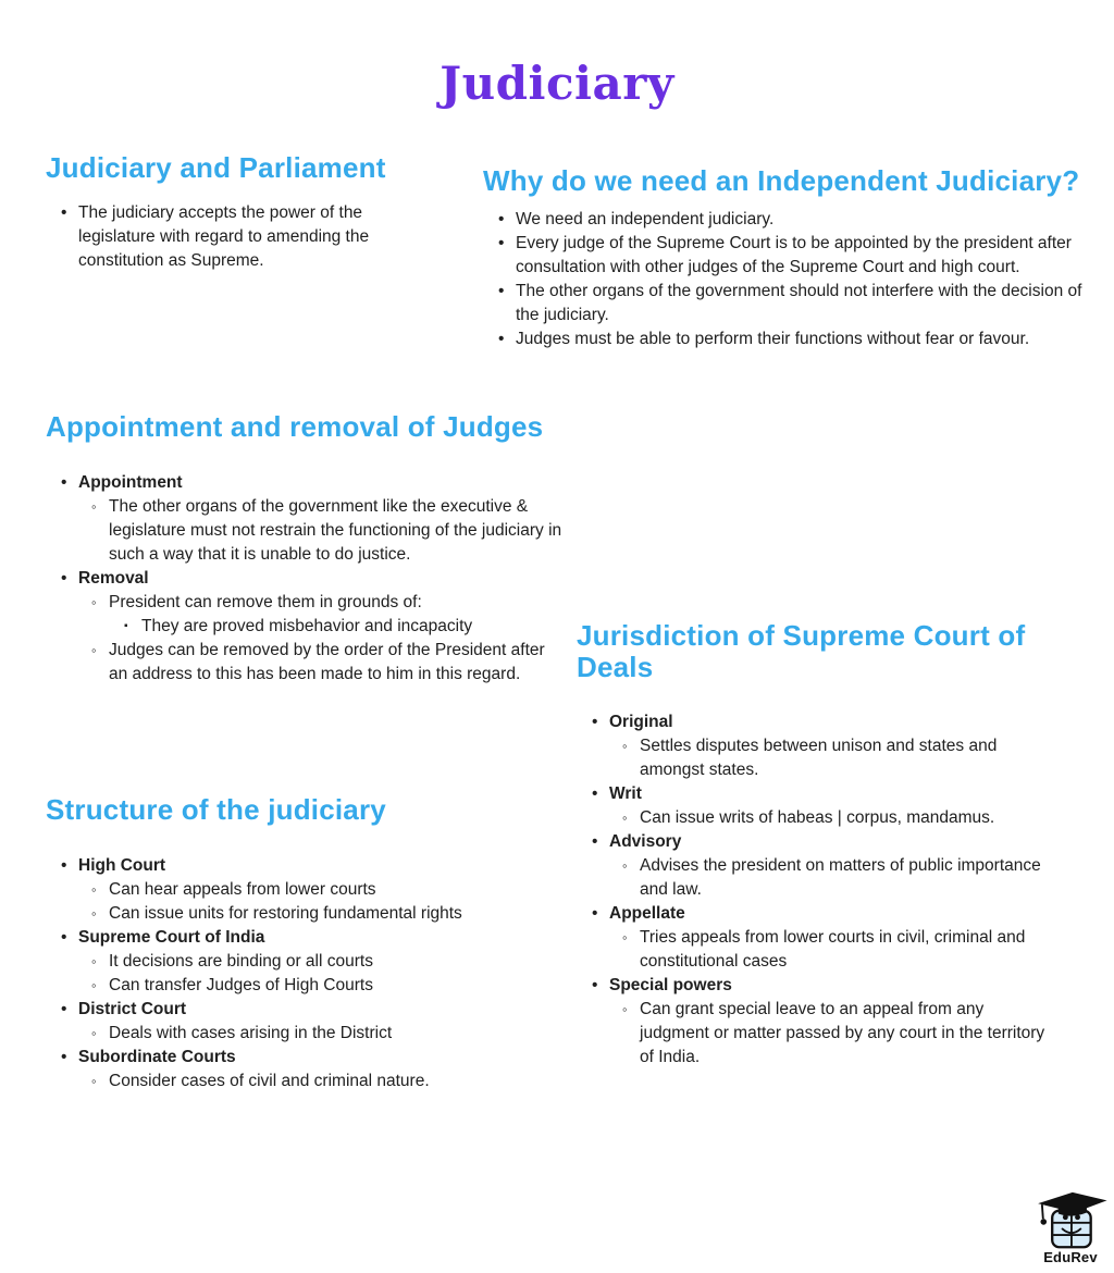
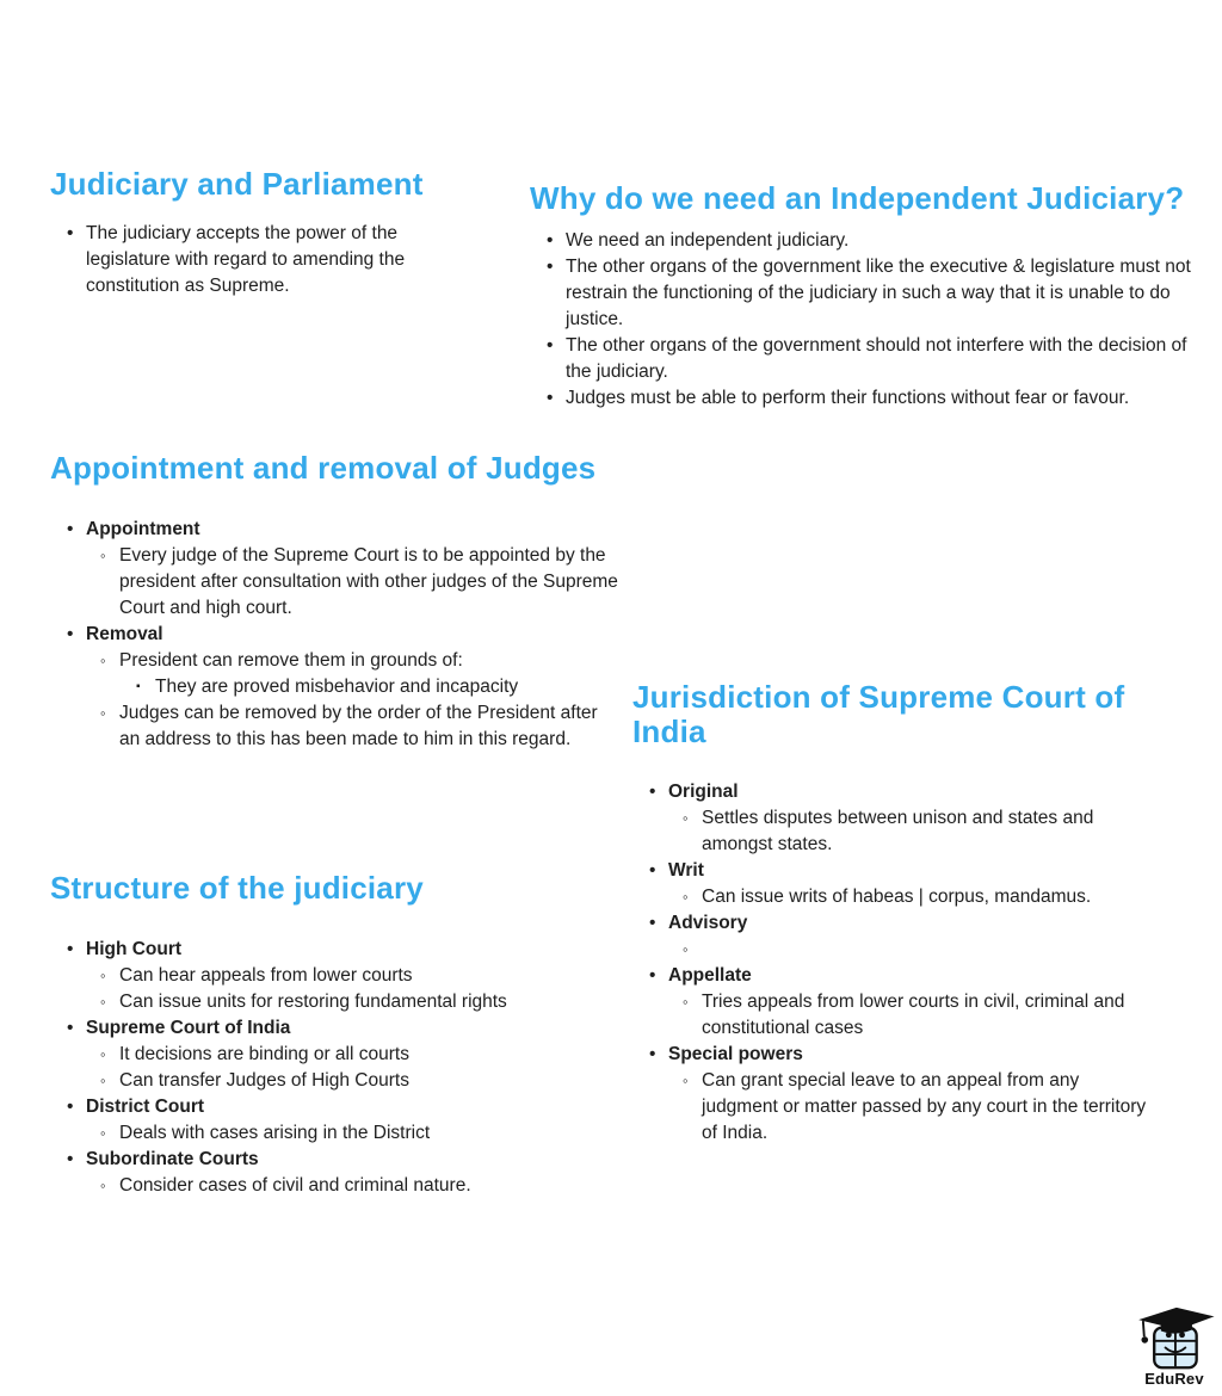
- Judiciary
  Judiciary and Parliament
  •
  The judiciary accepts the power of the legislature with regard to amending the constitution as Supreme.
  Why do we need an Independent Judiciary?
  •
  We need an independent judiciary.
  •
- Every judge of the Supreme Court is to be appointed by the president after consultation with other judges of the Supreme Court and high court.
+ The other organs of the government like the executive & legislature must not restrain the functioning of the judiciary in such a way that it is unable to do justice.
  •
  The other organs of the government should not interfere with the decision of the judiciary.
  •
  Judges must be able to perform their functions without fear or favour.
  Appointment and removal of Judges
  •
  Appointment
  ◦
- The other organs of the government like the executive & legislature must not restrain the functioning of the judiciary in such a way that it is unable to do justice.
+ Every judge of the Supreme Court is to be appointed by the president after consultation with other judges of the Supreme Court and high court.
  •
  Removal
  ◦
  President can remove them in grounds of:
  ▪
  They are proved misbehavior and incapacity
  ◦
  Judges can be removed by the order of the President after an address to this has been made to him in this regard.
- Jurisdiction of Supreme Court of Deals
+ Jurisdiction of Supreme Court of India
  •
  Original
  ◦
  Settles disputes between unison and states and amongst states.
  •
  Writ
  ◦
  Can issue writs of habeas | corpus, mandamus.
  •
  Advisory
  ◦
- Advises the president on matters of public importance and law.
  •
  Appellate
  ◦
  Tries appeals from lower courts in civil, criminal and constitutional cases
  •
  Special powers
  ◦
  Can grant special leave to an appeal from any judgment or matter passed by any court in the territory of India.
  Structure of the judiciary
  •
  High Court
  ◦
  Can hear appeals from lower courts
  ◦
  Can issue units for restoring fundamental rights
  •
  Supreme Court of India
  ◦
  It decisions are binding or all courts
  ◦
  Can transfer Judges of High Courts
  •
  District Court
  ◦
  Deals with cases arising in the District
  •
  Subordinate Courts
  ◦
  Consider cases of civil and criminal nature.
  EduRev
